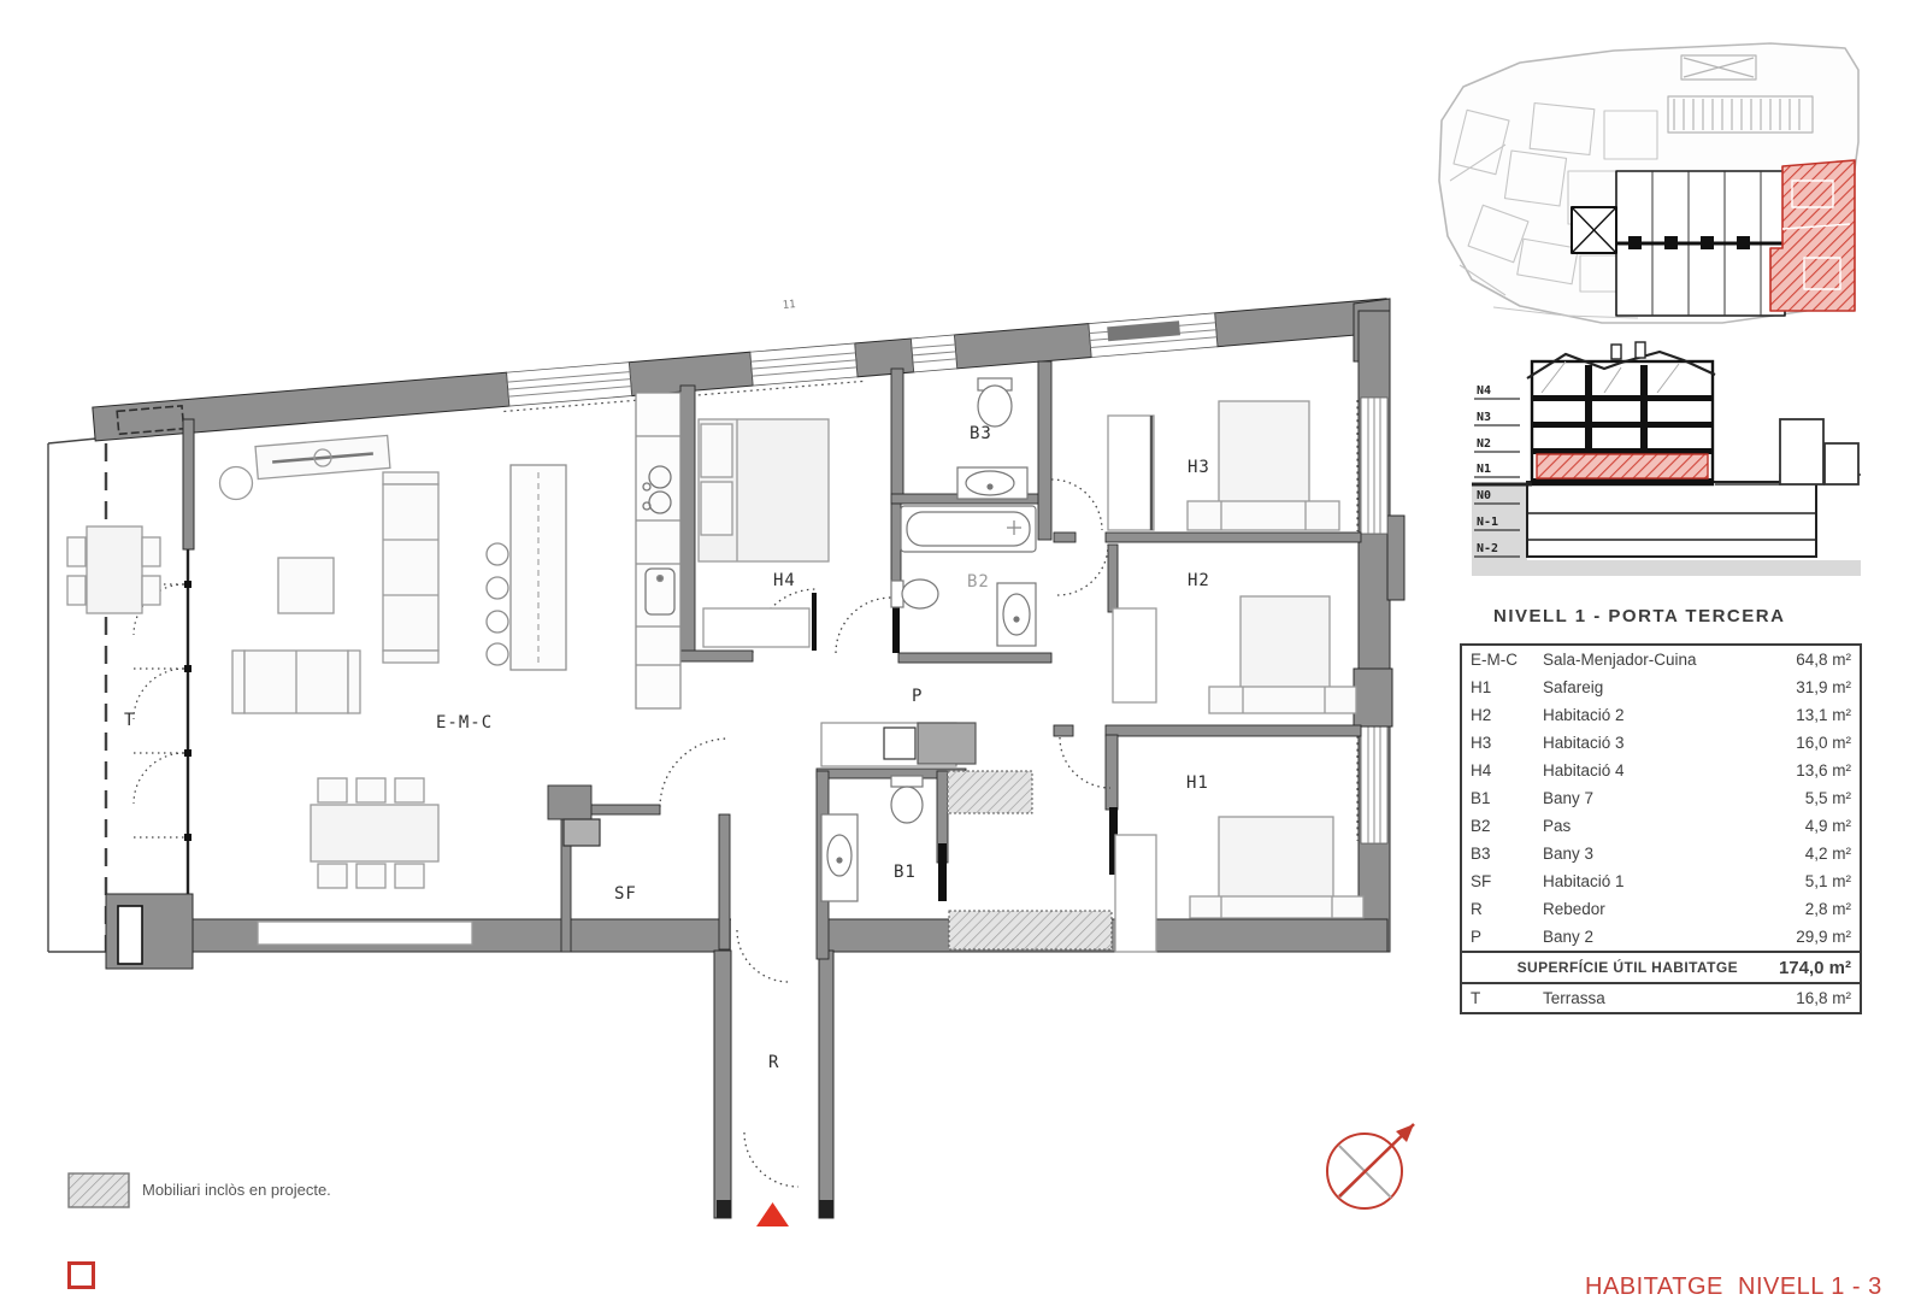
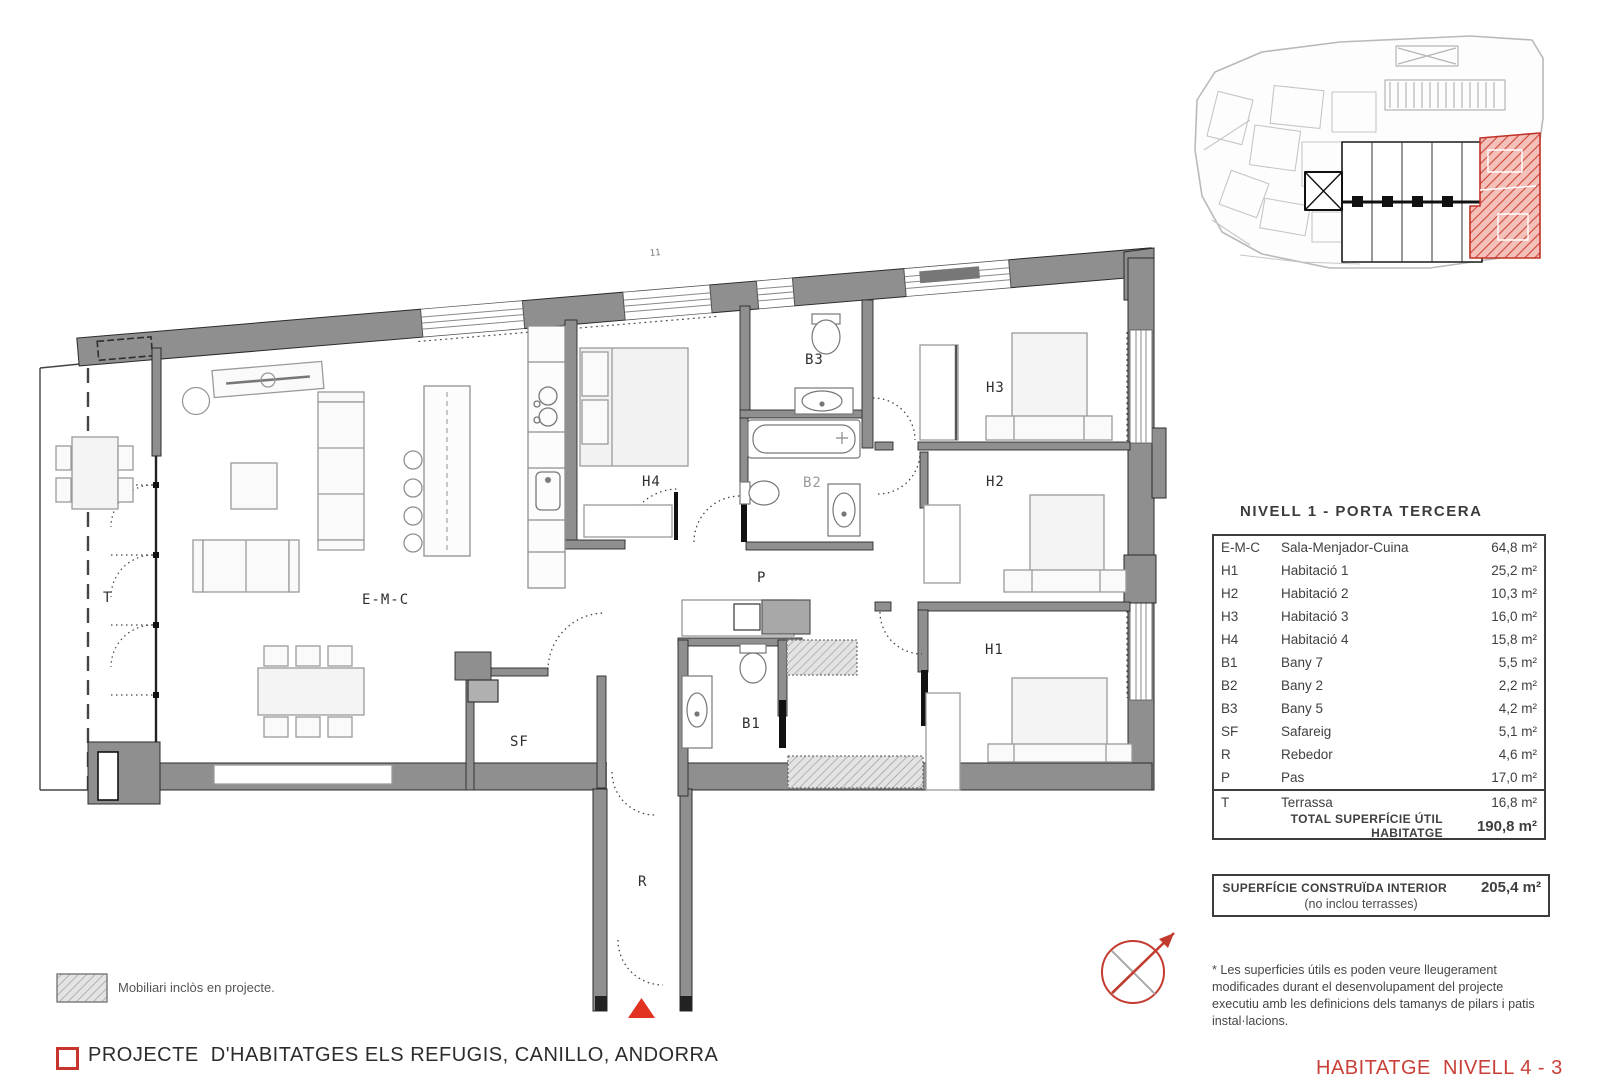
- N4
- N3
- N2
- N1
- N0
- N-1
- N-2
  T
  E-M-C
  SF
  B1
  P
  R
  H4
  B3
  B2
  H3
  H2
  H1
  NIVELL 1 - PORTA TERCERA
  E-M-C
  Sala-Menjador-Cuina
  64,8 m²
  H1
- Safareig
+ Habitació 1
- 31,9 m²
+ 25,2 m²
  H2
  Habitació 2
- 13,1 m²
+ 10,3 m²
  H3
  Habitació 3
  16,0 m²
  H4
  Habitació 4
- 13,6 m²
+ 15,8 m²
  B1
  Bany 7
  5,5 m²
  B2
- Pas
+ Bany 2
- 4,9 m²
+ 2,2 m²
  B3
- Bany 3
+ Bany 5
  4,2 m²
  SF
- Habitació 1
+ Safareig
  5,1 m²
  R
  Rebedor
- 2,8 m²
+ 4,6 m²
  P
- Bany 2
+ Pas
- 29,9 m²
+ 17,0 m²
- SUPERFÍCIE ÚTIL HABITATGE
- 174,0 m²
  T
  Terrassa
  16,8 m²
+ TOTAL SUPERFÍCIE ÚTIL HABITATGE
+ 190,8 m²
+ SUPERFÍCIE CONSTRUÏDA INTERIOR
+ 205,4 m²
+ (no inclou terrasses)
+ * Les superficies útils es poden veure lleugerament modificades durant el desenvolupament del projecte executiu amb les definicions dels tamanys de pilars i patis instal·lacions.
  Mobiliari inclòs en projecte.
+ PROJECTE D'HABITATGES ELS REFUGIS, CANILLO, ANDORRA
- HABITATGE NIVELL 1 - 3
+ HABITATGE NIVELL 4 - 3
